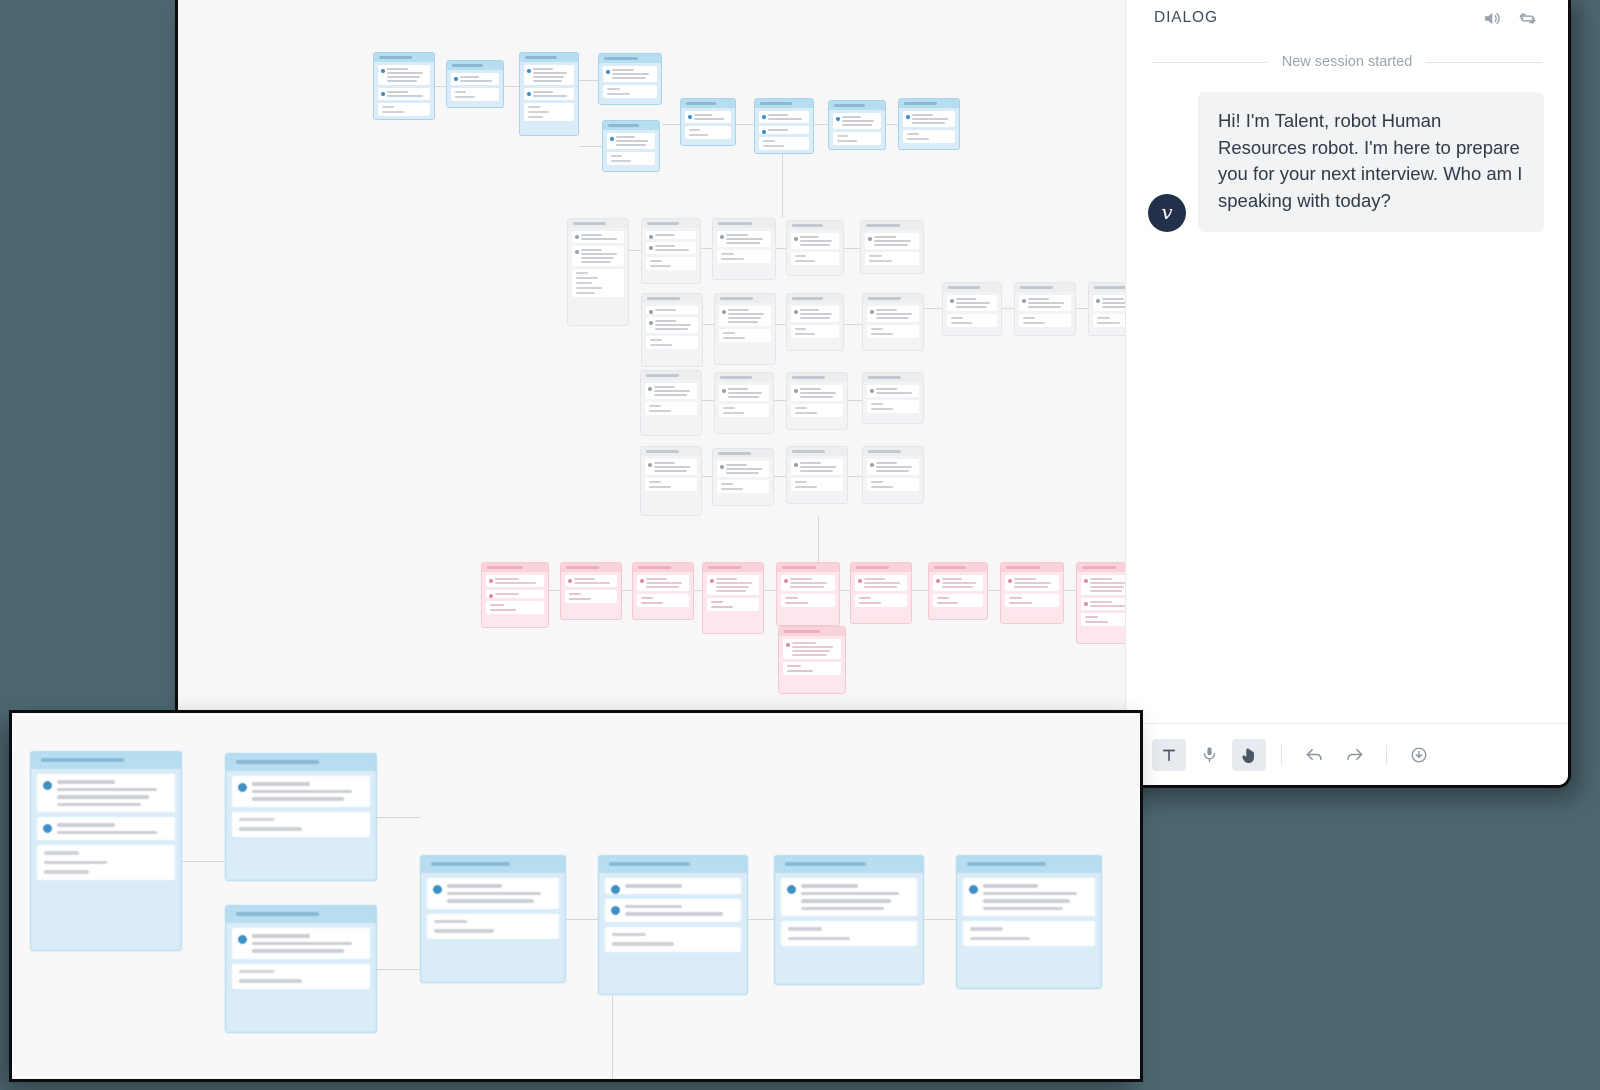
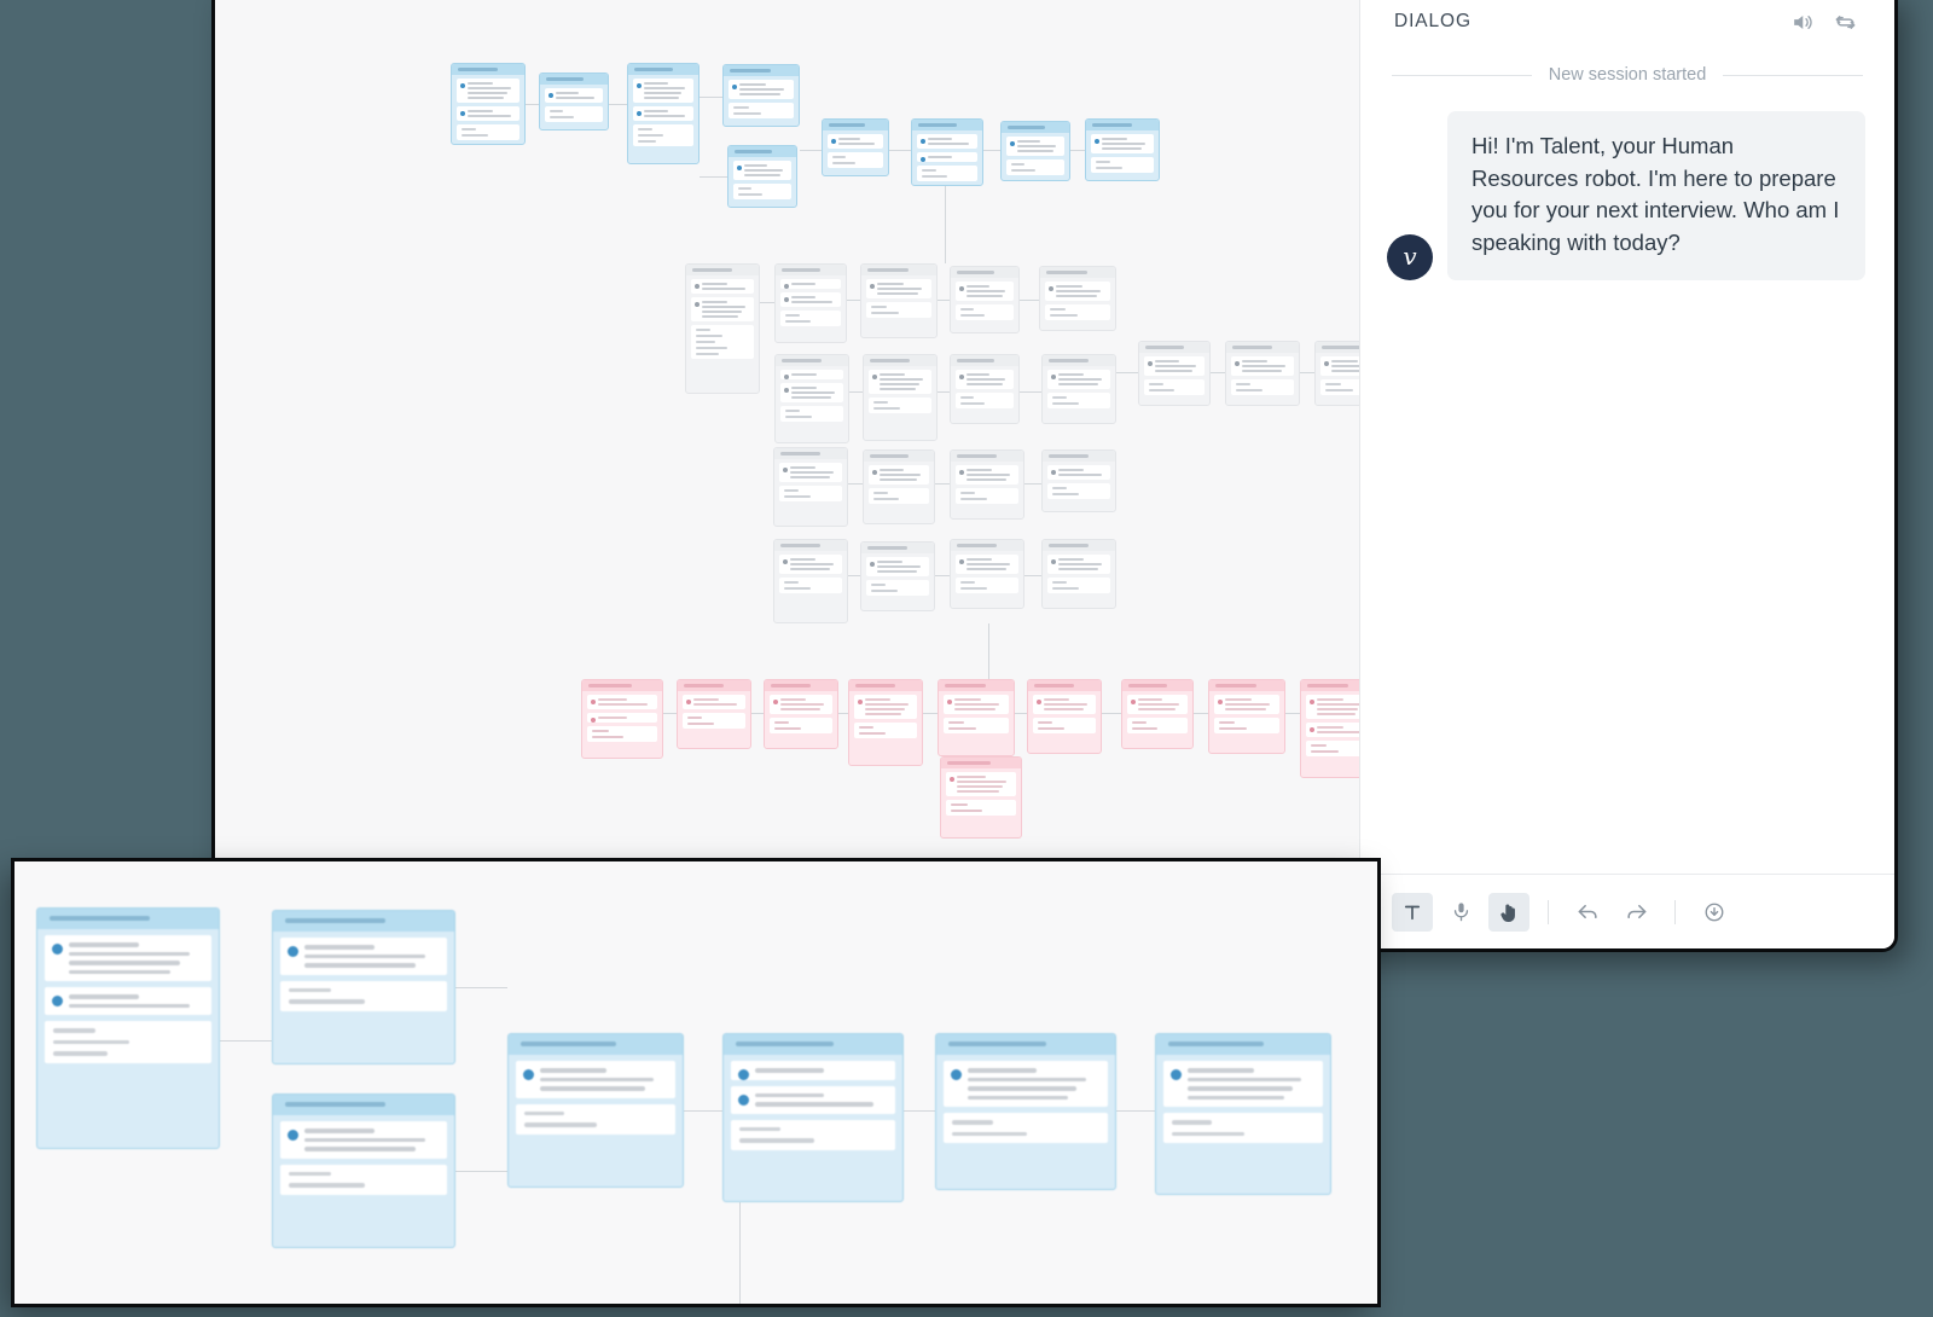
  DIALOG
  New session started
  v
- Hi! I'm Talent, robot Human Resources robot. I'm here to prepare you for your next interview. Who am I speaking with today?
+ Hi! I'm Talent, your Human Resources robot. I'm here to prepare you for your next interview. Who am I speaking with today?
